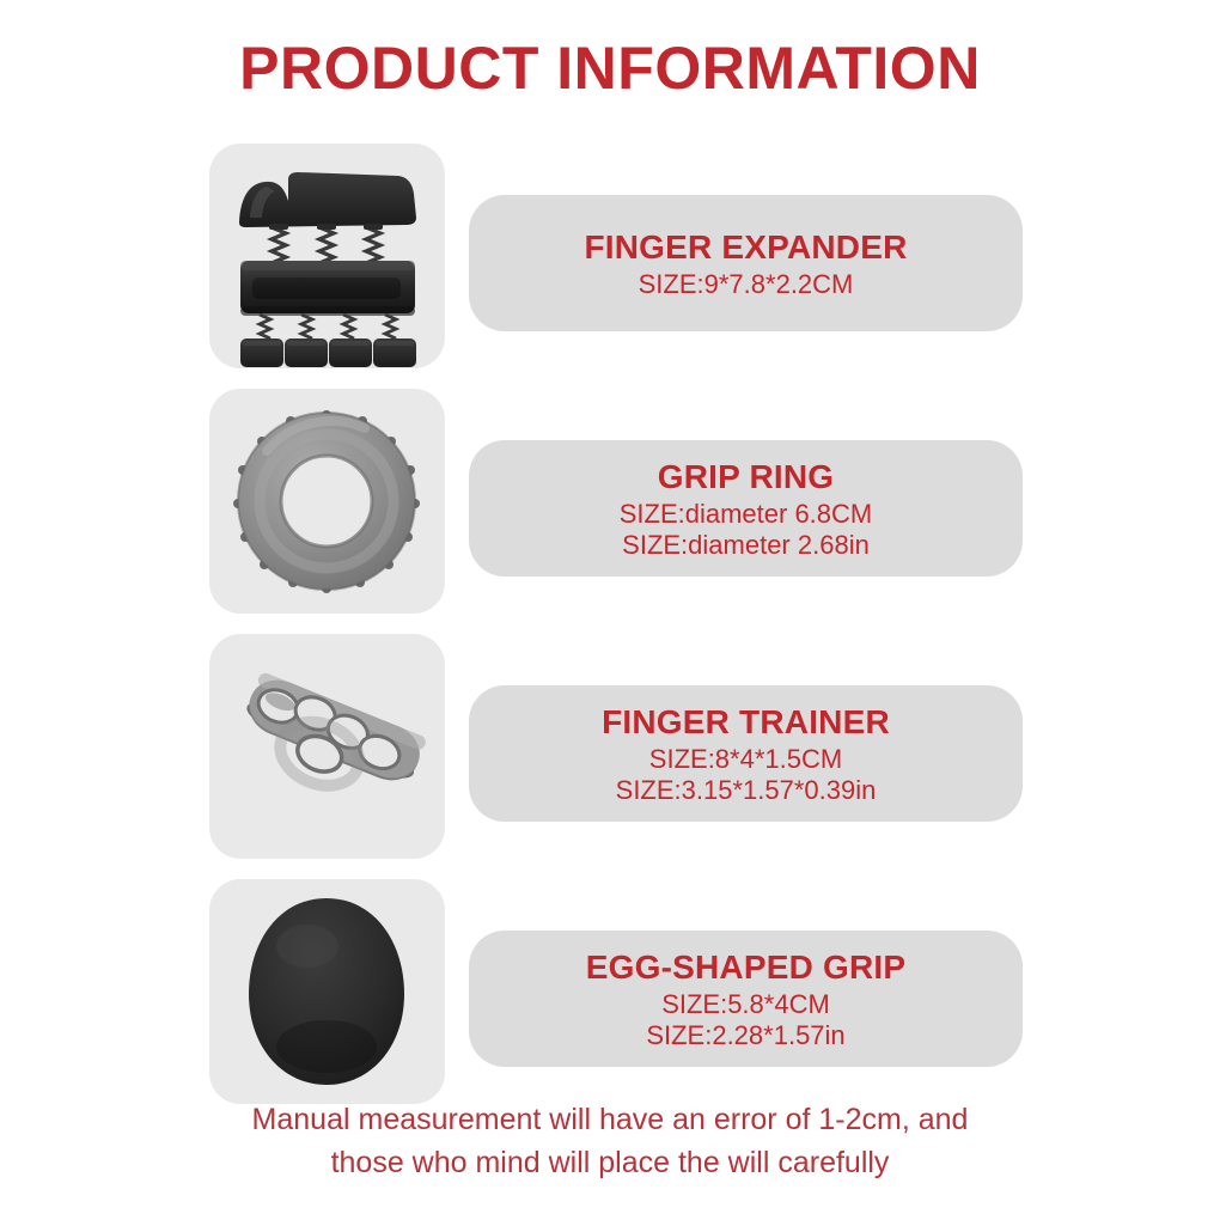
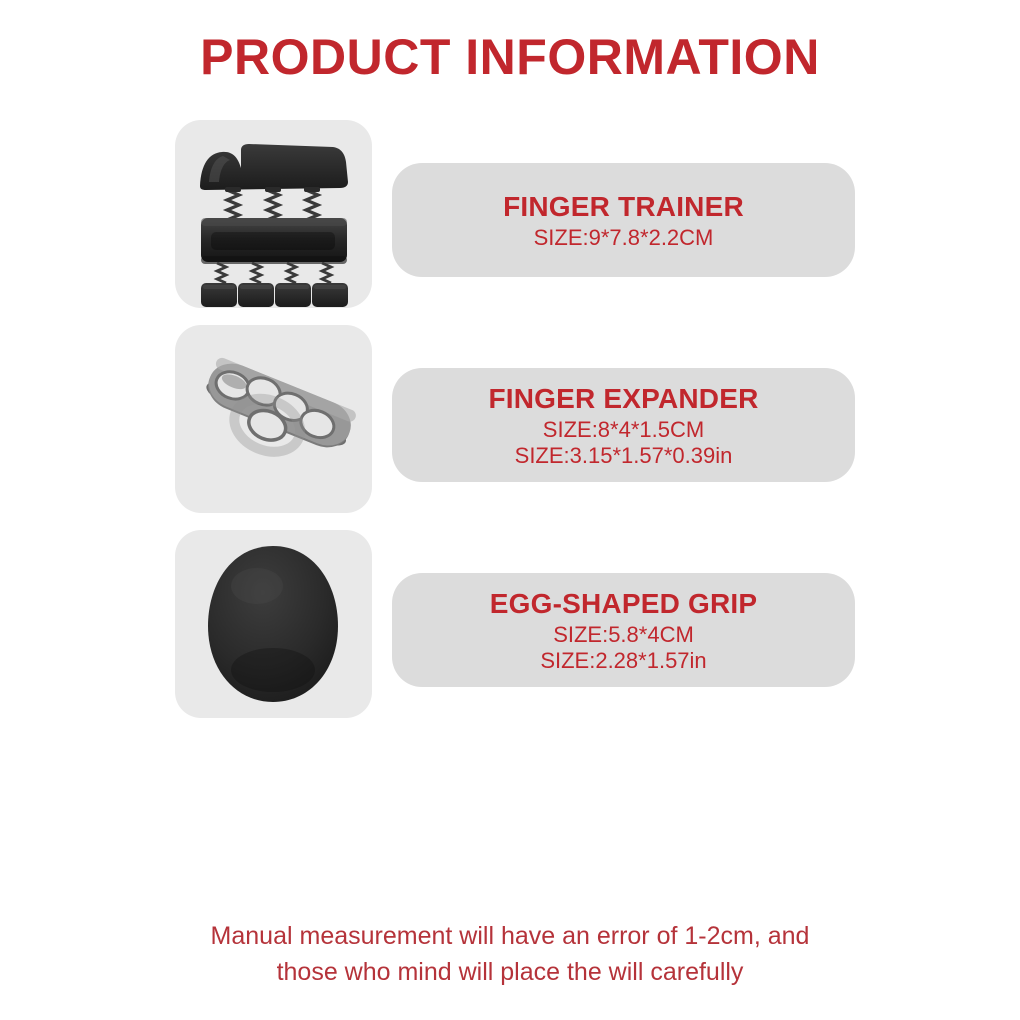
  PRODUCT INFORMATION
- FINGER EXPANDER
+ FINGER TRAINER
  SIZE:9*7.8*2.2CM
- GRIP RING
- SIZE:diameter 6.8CM
- SIZE:diameter 2.68in
- FINGER TRAINER
+ FINGER EXPANDER
  SIZE:8*4*1.5CM
  SIZE:3.15*1.57*0.39in
  EGG-SHAPED GRIP
  SIZE:5.8*4CM
  SIZE:2.28*1.57in
  Manual measurement will have an error of 1-2cm, and
  those who mind will place the will carefully
